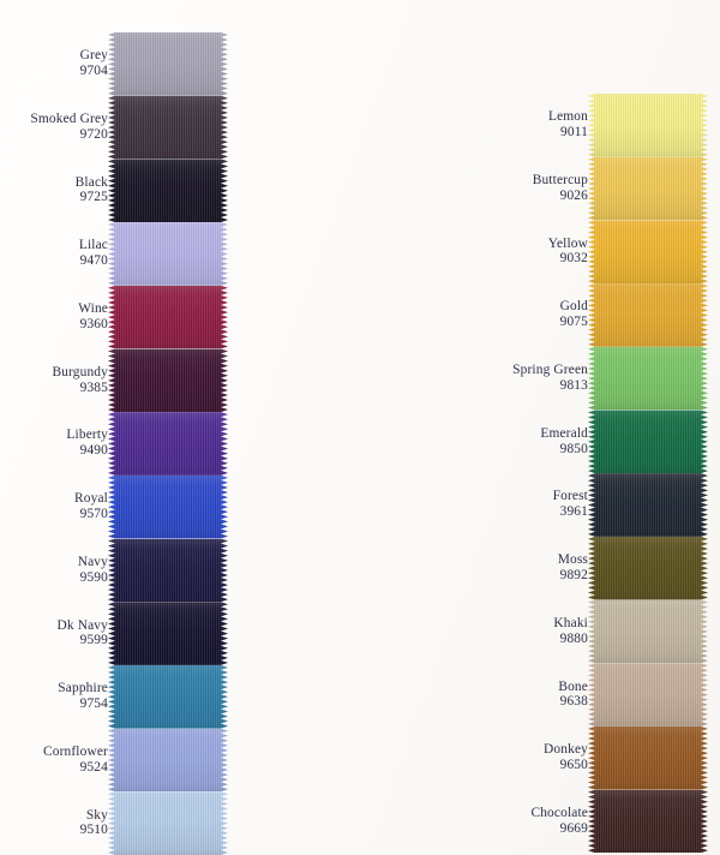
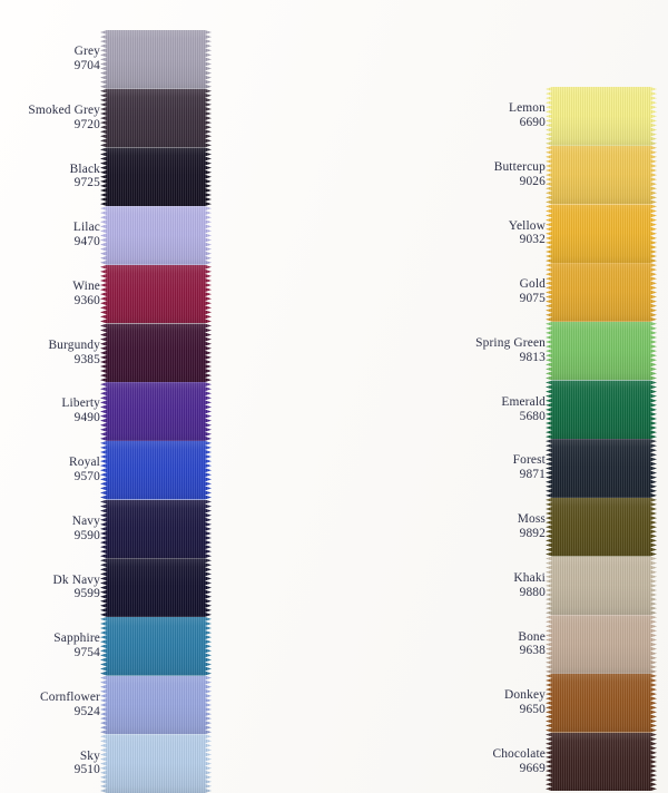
  Grey
  9704
  Smoked Grey
  9720
  Black
  9725
  Lilac
  9470
  Wine
  9360
  Burgundy
  9385
  Liberty
  9490
  Royal
  9570
  Navy
  9590
  Dk Navy
  9599
  Sapphire
  9754
  Cornflower
  9524
  Sky
  9510
  Lemon
- 9011
+ 6690
  Buttercup
  9026
  Yellow
  9032
  Gold
  9075
  Spring Green
  9813
  Emerald
- 9850
+ 5680
  Forest
- 3961
+ 9871
  Moss
  9892
  Khaki
  9880
  Bone
  9638
  Donkey
  9650
  Chocolate
  9669
